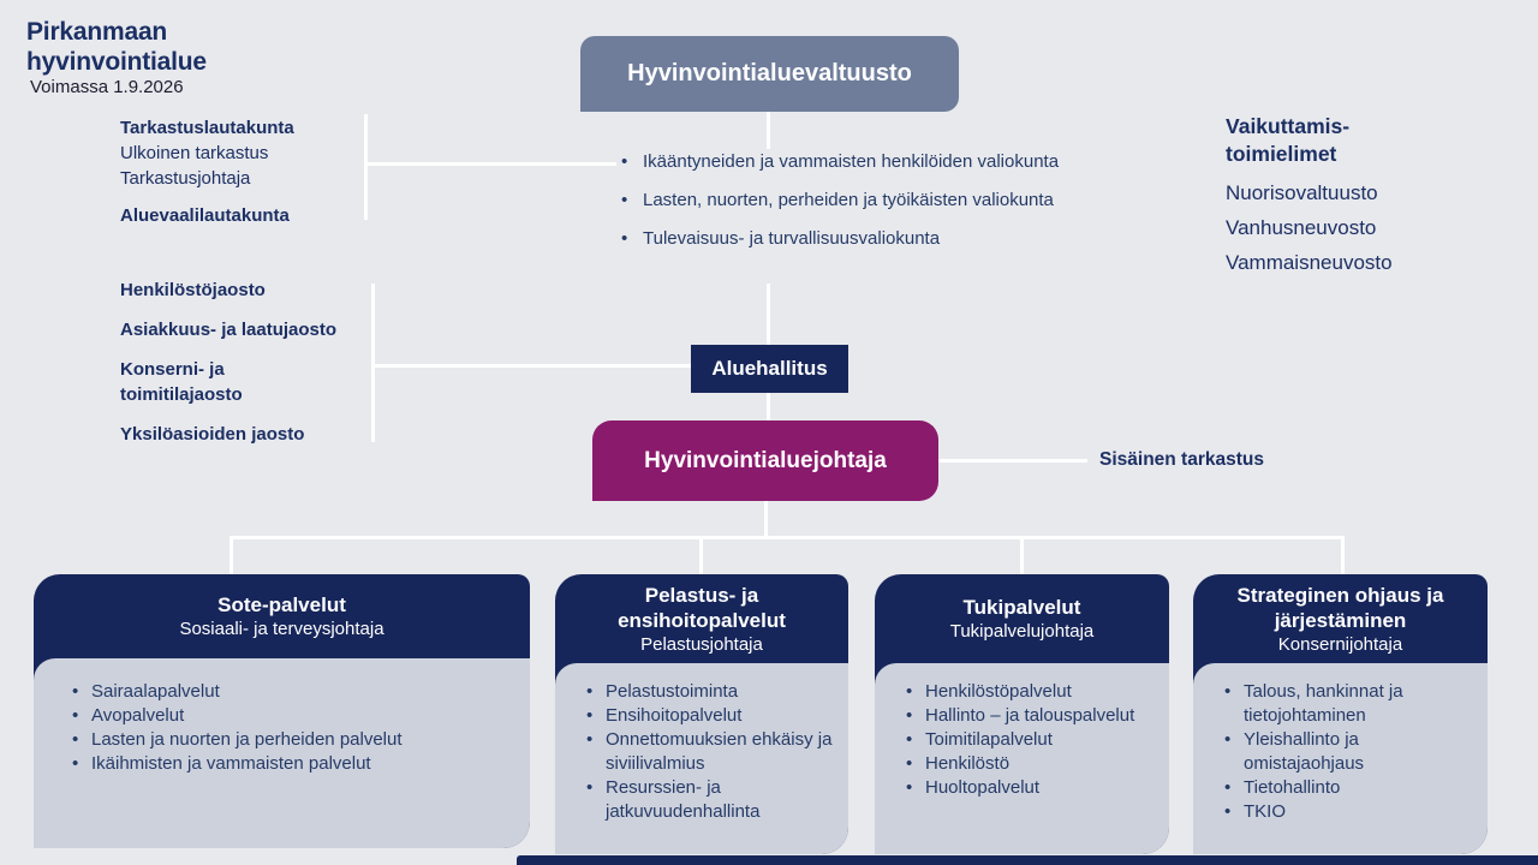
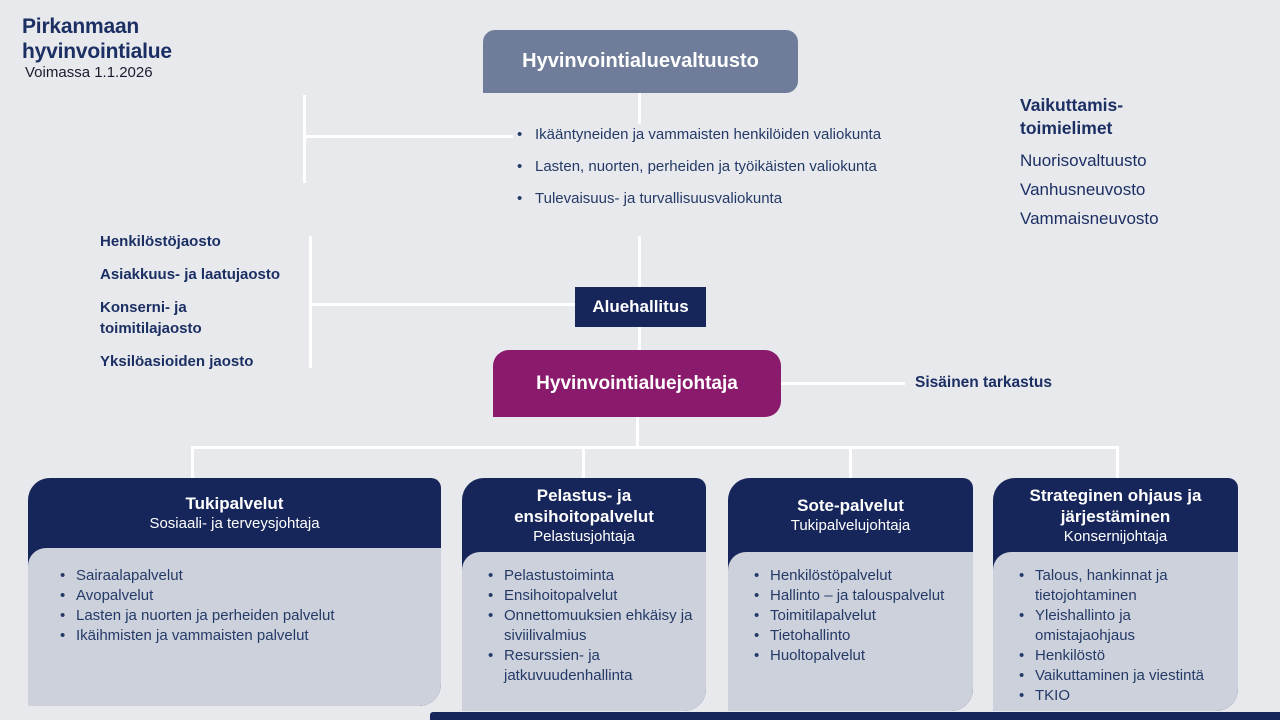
  Pirkanmaan
  hyvinvointialue
- Voimassa 1.9.2026
+ Voimassa 1.1.2026
  Hyvinvointialuevaltuusto
- Tarkastuslautakunta
- Ulkoinen tarkastus
- Tarkastusjohtaja
- Aluevaalilautakunta
  Henkilöstöjaosto
  Asiakkuus- ja laatujaosto
  Konserni- ja toimitilajaosto
  Yksilöasioiden jaosto
  Ikääntyneiden ja vammaisten henkilöiden valiokunta
  Lasten, nuorten, perheiden ja työikäisten valiokunta
  Tulevaisuus- ja turvallisuusvaliokunta
  Vaikuttamis-
  toimielimet
  Nuorisovaltuusto
  Vanhusneuvosto
  Vammaisneuvosto
  Aluehallitus
  Hyvinvointialuejohtaja
  Sisäinen tarkastus
- Sote-palvelut
+ Tukipalvelut
  Sosiaali- ja terveysjohtaja
  Sairaalapalvelut
  Avopalvelut
  Lasten ja nuorten ja perheiden palvelut
  Ikäihmisten ja vammaisten palvelut
  Pelastus- ja ensihoitopalvelut
  Pelastusjohtaja
  Pelastustoiminta
  Ensihoitopalvelut
  Onnettomuuksien ehkäisy ja siviilivalmius
  Resurssien- ja jatkuvuudenhallinta
- Tukipalvelut
+ Sote-palvelut
  Tukipalvelujohtaja
  Henkilöstöpalvelut
  Hallinto – ja talouspalvelut
  Toimitilapalvelut
- Henkilöstö
+ Tietohallinto
  Huoltopalvelut
  Strateginen ohjaus ja järjestäminen
  Konsernijohtaja
  Talous, hankinnat ja tietojohtaminen
  Yleishallinto ja omistajaohjaus
- Tietohallinto
+ Henkilöstö
+ Vaikuttaminen ja viestintä
  TKIO
